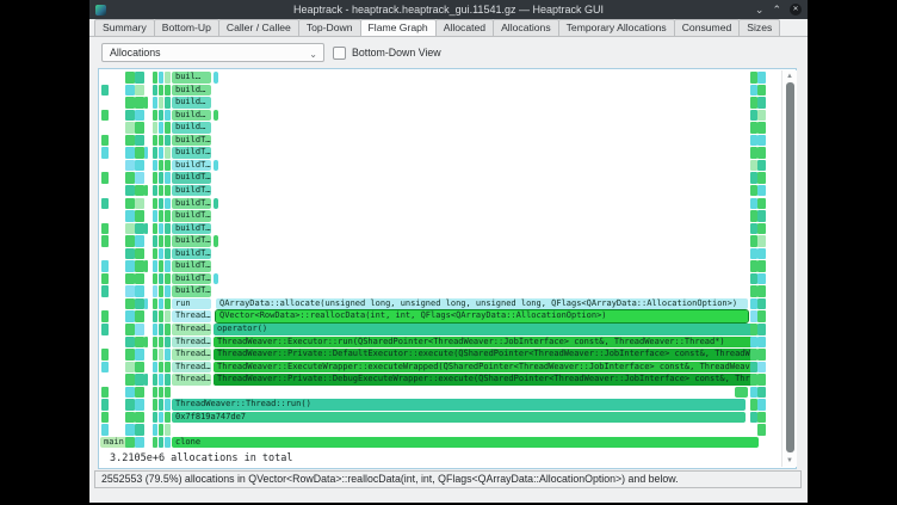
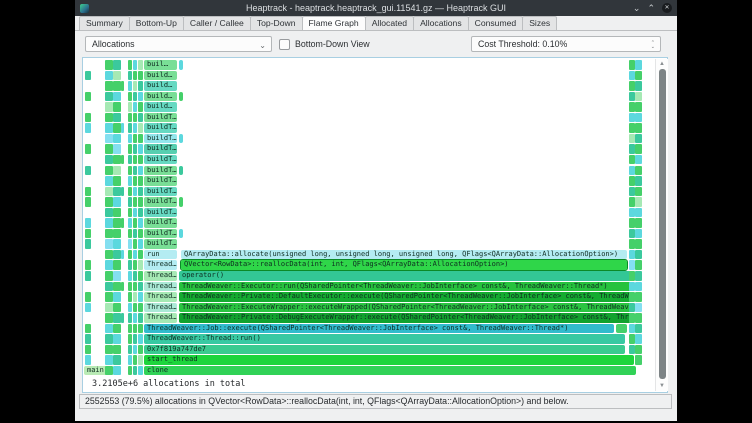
  Heaptrack - heaptrack.heaptrack_gui.11541.gz — Heaptrack GUI
  ⌄
  ⌃
  Summary
  Bottom-Up
  Caller / Callee
  Top-Down
  Flame Graph
  Allocated
  Allocations
- Temporary Allocations
  Consumed
  Sizes
  Allocations
  ⌄
  Bottom-Down View
+ Cost Threshold: 0.10%
  3.2105e+6 allocations in total
  buil…
  build…
  build…
  build…
  build…
  buildT…
  buildT…
  buildT…
  buildT…
  buildT…
  buildT…
  buildT…
  buildT…
  buildT…
  buildT…
  buildT…
  buildT…
  buildT…
  Thread…
  QVector<RowData>::reallocData(int, int, QFlags<QArrayData::AllocationOption>)
  Thread…
  operator()
  Thread…
  ThreadWeaver::Executor::run(QSharedPointer<ThreadWeaver::JobInterface> const&, ThreadWeaver::Thread*)
  Thread…
  ThreadWeaver::Private::DefaultExecutor::execute(QSharedPointer<ThreadWeaver::JobInterface> const&, ThreadW
  Thread…
  ThreadWeaver::ExecuteWrapper::executeWrapped(QSharedPointer<ThreadWeaver::JobInterface> const&, ThreadWeav
  Thread…
  ThreadWeaver::Private::DebugExecuteWrapper::execute(QSharedPointer<ThreadWeaver::JobInterface> const&, Thr
+ ThreadWeaver::Job::execute(QSharedPointer<ThreadWeaver::JobInterface> const&, ThreadWeaver::Thread*)
  ThreadWeaver::Thread::run()
  0x7f819a747de7
+ start_thread
  main
  clone
  2552553 (79.5%) allocations in QVector<RowData>::reallocData(int, int, QFlags<QArrayData::AllocationOption>) and below.
